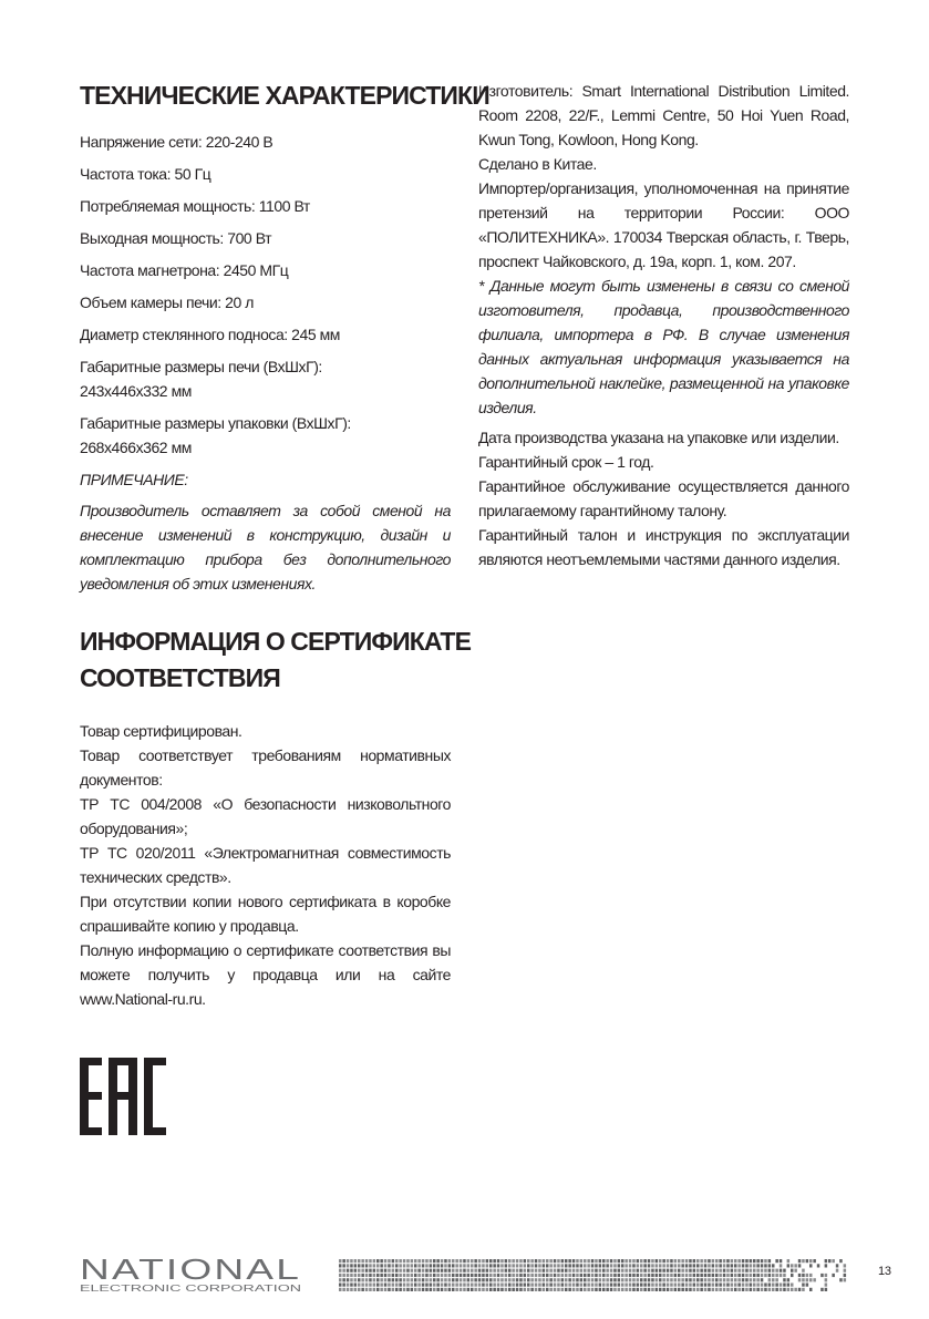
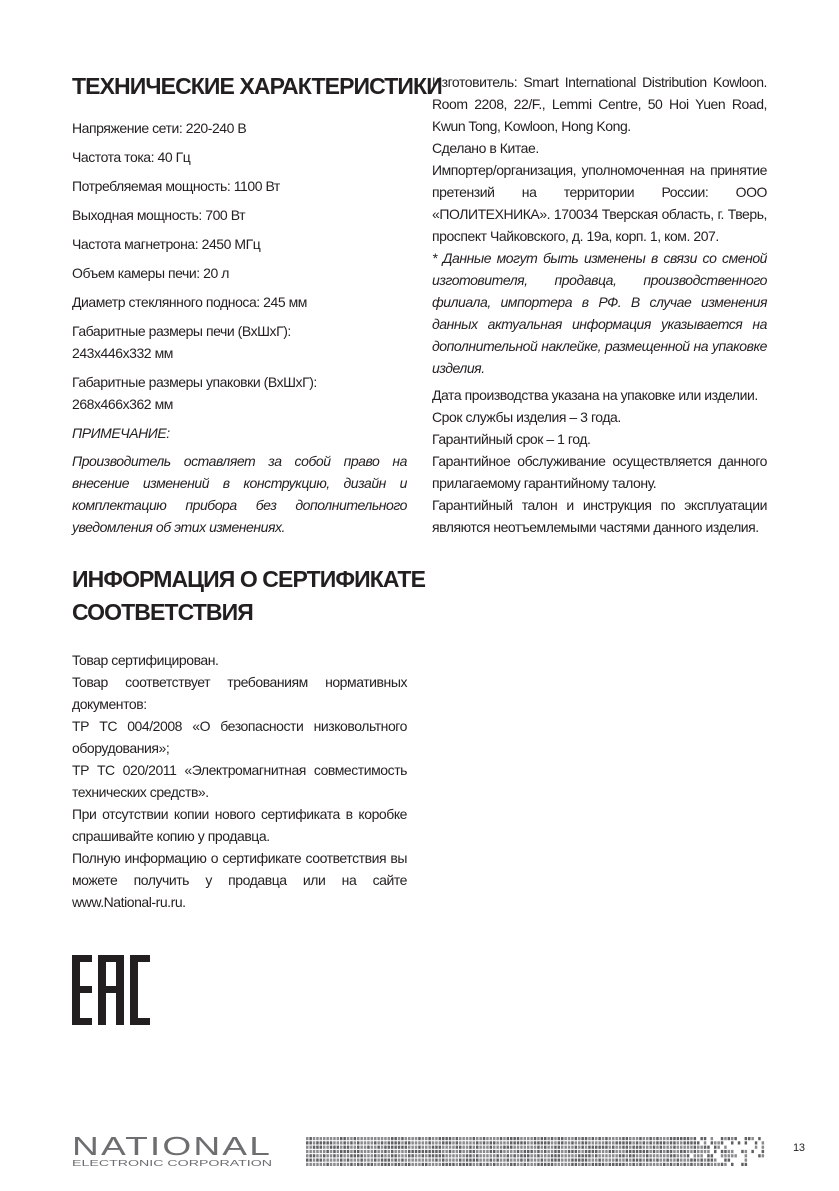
  ТЕХНИЧЕСКИЕ ХАРАКТЕРИСТИК
  Напряжение сети: 220-240 В
- Частота тока: 50 Гц
+ Частота тока: 40 Гц
  Потребляемая мощность: 1100 Вт
  Выходная мощность: 700 Вт
  Частота магнетрона: 2450 МГц
  Объем камеры печи: 20 л
  Диаметр стеклянного подноса: 245 мм
  Габаритные размеры печи (ВхШхГ):
  243х446х332 мм
  Габаритные размеры упаковки (ВхШхГ):
  268х466х362 мм
  ПРИМЕЧАНИЕ:
- Производитель оставляет за собой сменой на внесение изменений в конструкцию, дизайн и комплектацию прибора без дополнительного уведомления об этих изменениях.
+ Производитель оставляет за собой право на внесение изменений в конструкцию, дизайн и комплектацию прибора без дополнительного уведомления об этих изменениях.
  ИНФОРМАЦИЯ О СЕРТИФИКАТЕ
  СООТВЕТСТВИЯ
  Товар сертифицирован.
  Товар соответствует требованиям нормативных документов:
  ТР ТС 004/2008 «О безопасности низковольтного оборудования»;
  ТР ТС 020/2011 «Электромагнитная совместимость технических средств».
  При отсутствии копии нового сертификата в коробке спрашивайте копию у продавца.
  Полную информацию о сертификате соответствия вы можете получить у продавца или на сайте www.National-ru.ru.
- Изготовитель: Smart International Distribution Limited. Room 2208, 22/F., Lemmi Centre, 50 Hoi Yuen Road, Kwun Tong, Kowloon, Hong Kong.
+ Изготовитель: Smart International Distribution Kowloon. Room 2208, 22/F., Lemmi Centre, 50 Hoi Yuen Road, Kwun Tong, Kowloon, Hong Kong.
  Сделано в Китае.
  Импортер/организация, уполномоченная на принятие претензий на территории России: ООО «ПОЛИТЕХНИКА». 170034 Тверская область, г. Тверь, проспект Чайковского, д. 19а, корп. 1, ком. 207.
  * Данные могут быть изменены в связи со сменой изготовителя, продавца, производственного филиала, импортера в РФ. В случае изменения данных актуальная информация указывается на дополнительной наклейке, размещенной на упаковке изделия.
  Дата производства указана на упаковке или изделии.
+ Срок службы изделия – 3 года.
  Гарантийный срок – 1 год.
  Гарантийное обслуживание осуществляется данного прилагаемому гарантийному талону.
  Гарантийный талон и инструкция по эксплуатации являются неотъемлемыми частями данного изделия.
  NATIONAL
  ELECTRONIC CORPORATION
  13
